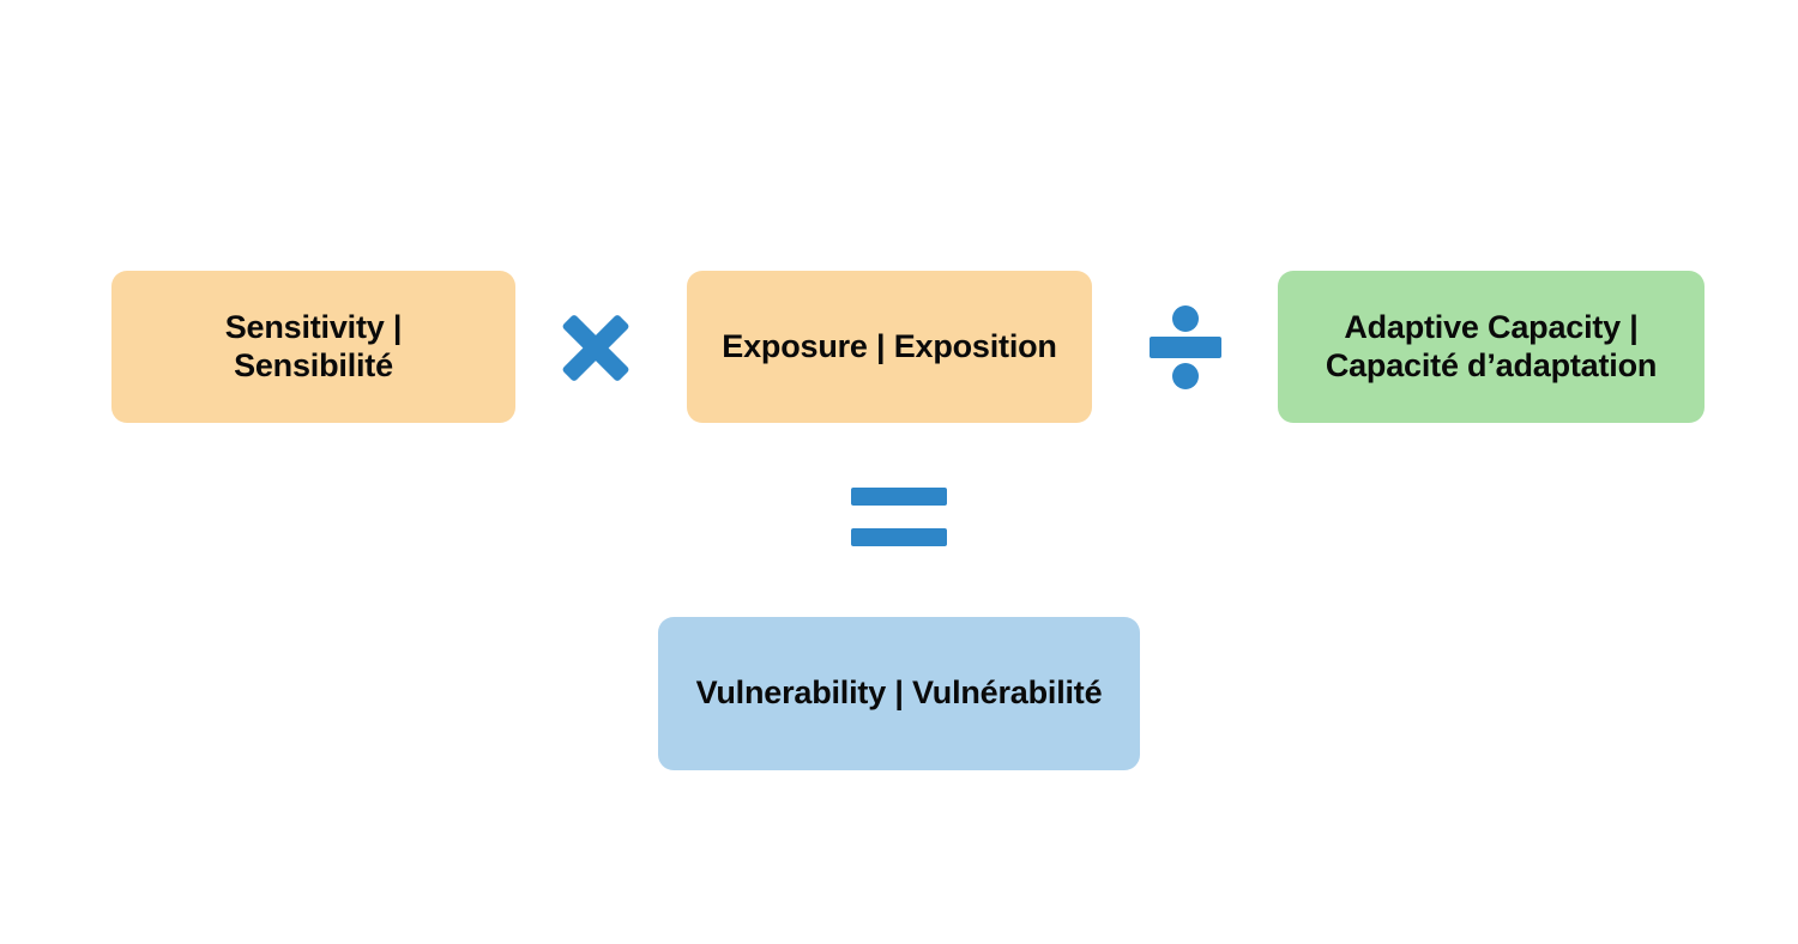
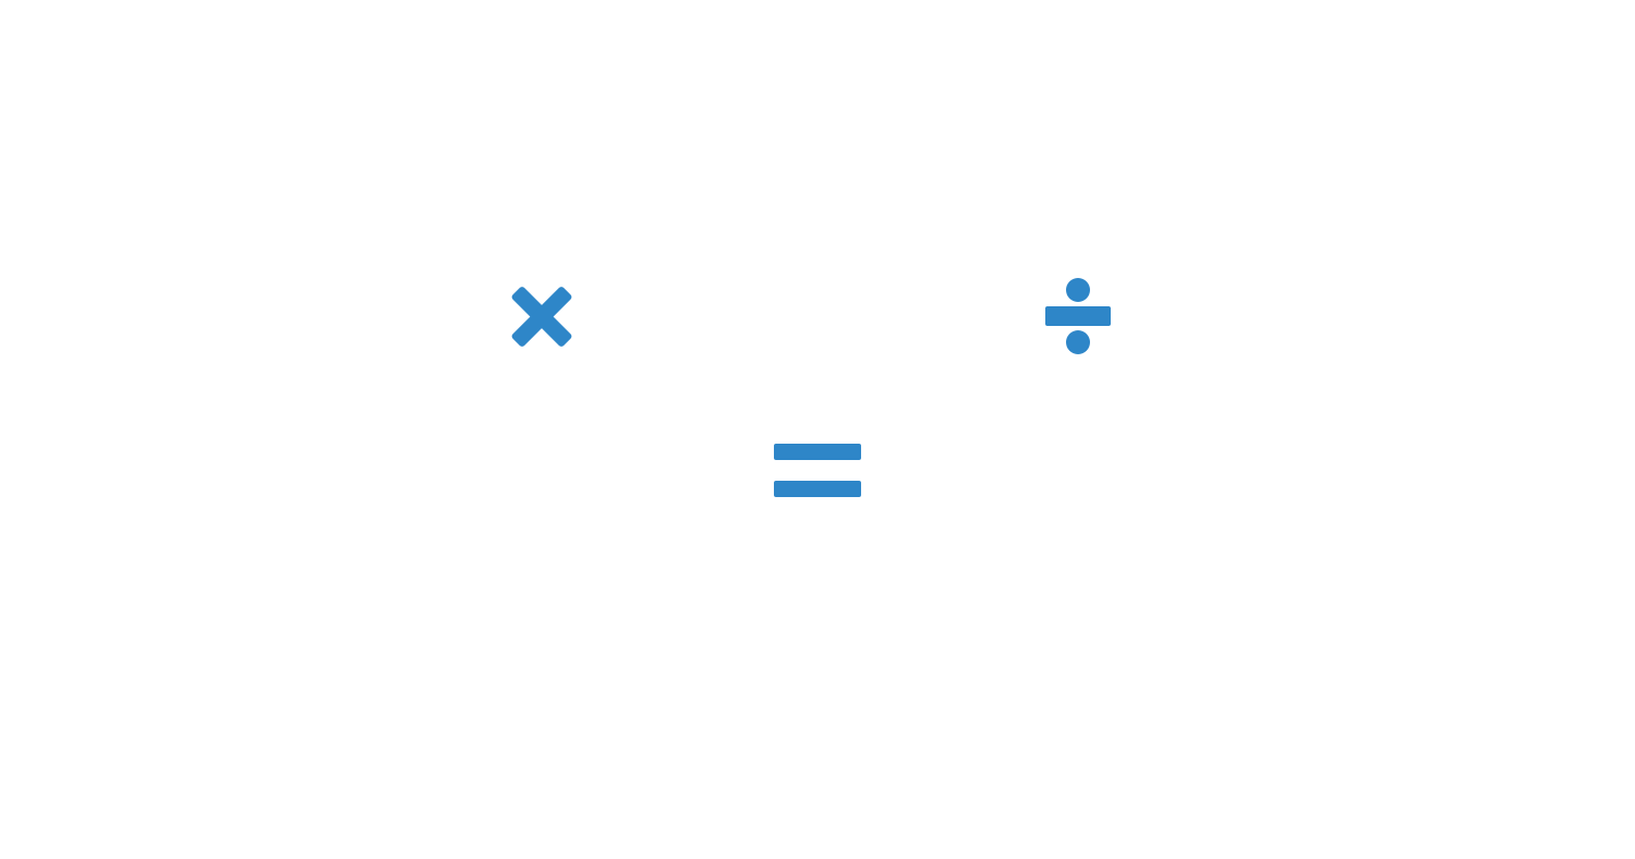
- Sensitivity |
- Sensibilité
- Exposure | Exposition
- Adaptive Capacity |
- Capacité d’adaptation
- Vulnerability | Vulnérabilité
